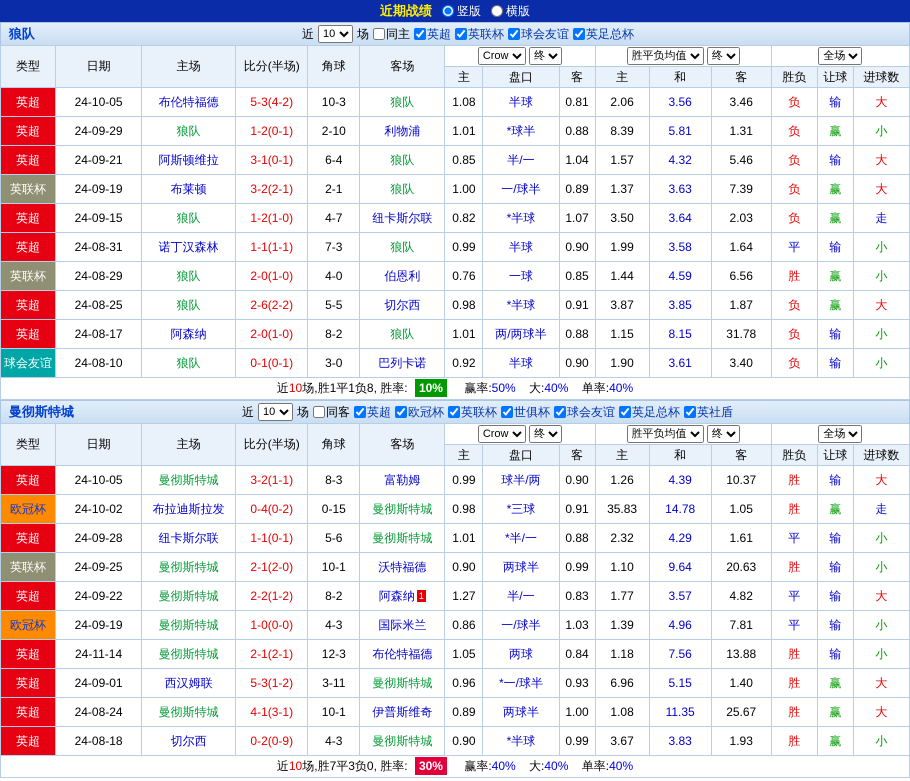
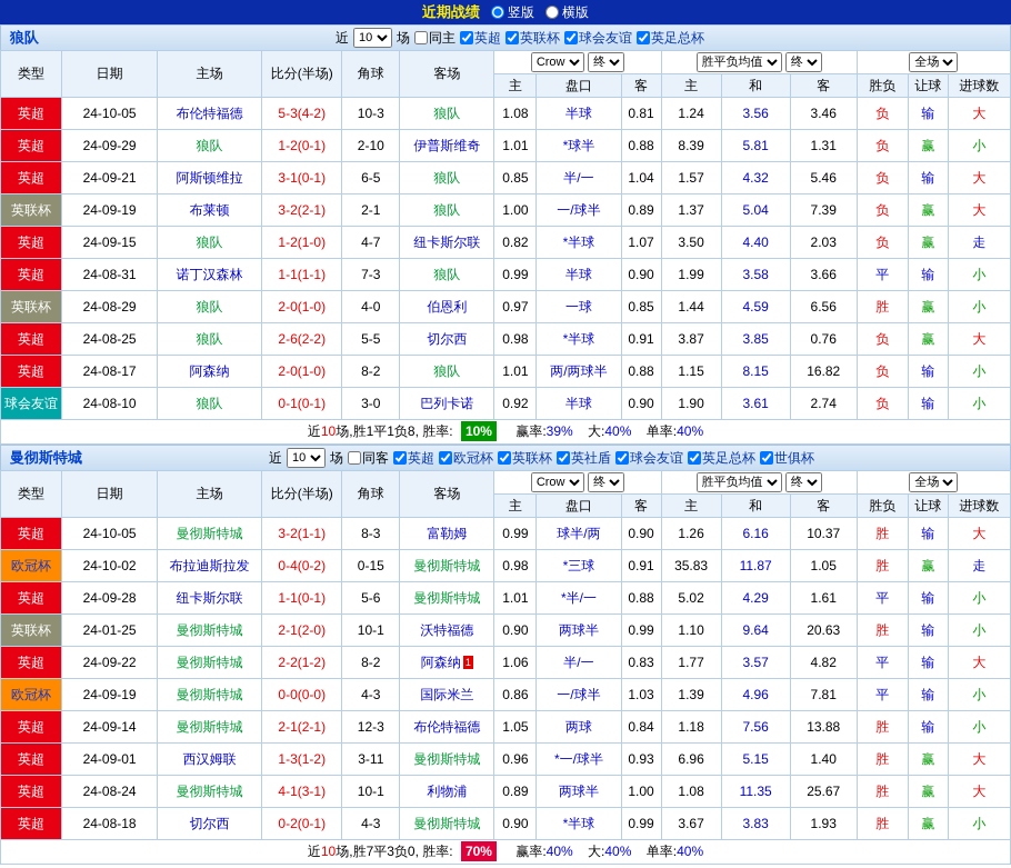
  近期战绩
  竖版
  横版
  狼队
  近
  10
  场
  同主
  英超
  英联杯
  球会友谊
  英足总杯
  类型	日期	主场	比分(半场)	角球	客场	Crow 终	胜平负均值 终	全场
  主	盘口	客	主	和	客	胜负	让球	进球数
- 英超	24-10-05	布伦特福德	5-3(4-2)	10-3	狼队	1.08	半球	0.81	2.06	3.56	3.46	负	输	大
+ 英超	24-10-05	布伦特福德	5-3(4-2)	10-3	狼队	1.08	半球	0.81	1.24	3.56	3.46	负	输	大
- 英超	24-09-29	狼队	1-2(0-1)	2-10	利物浦	1.01	*球半	0.88	8.39	5.81	1.31	负	赢	小
+ 英超	24-09-29	狼队	1-2(0-1)	2-10	伊普斯维奇	1.01	*球半	0.88	8.39	5.81	1.31	负	赢	小
- 英超	24-09-21	阿斯顿维拉	3-1(0-1)	6-4	狼队	0.85	半/一	1.04	1.57	4.32	5.46	负	输	大
+ 英超	24-09-21	阿斯顿维拉	3-1(0-1)	6-5	狼队	0.85	半/一	1.04	1.57	4.32	5.46	负	输	大
- 英联杯	24-09-19	布莱顿	3-2(2-1)	2-1	狼队	1.00	一/球半	0.89	1.37	3.63	7.39	负	赢	大
+ 英联杯	24-09-19	布莱顿	3-2(2-1)	2-1	狼队	1.00	一/球半	0.89	1.37	5.04	7.39	负	赢	大
- 英超	24-09-15	狼队	1-2(1-0)	4-7	纽卡斯尔联	0.82	*半球	1.07	3.50	3.64	2.03	负	赢	走
+ 英超	24-09-15	狼队	1-2(1-0)	4-7	纽卡斯尔联	0.82	*半球	1.07	3.50	4.40	2.03	负	赢	走
- 英超	24-08-31	诺丁汉森林	1-1(1-1)	7-3	狼队	0.99	半球	0.90	1.99	3.58	1.64	平	输	小
+ 英超	24-08-31	诺丁汉森林	1-1(1-1)	7-3	狼队	0.99	半球	0.90	1.99	3.58	3.66	平	输	小
- 英联杯	24-08-29	狼队	2-0(1-0)	4-0	伯恩利	0.76	一球	0.85	1.44	4.59	6.56	胜	赢	小
+ 英联杯	24-08-29	狼队	2-0(1-0)	4-0	伯恩利	0.97	一球	0.85	1.44	4.59	6.56	胜	赢	小
- 英超	24-08-25	狼队	2-6(2-2)	5-5	切尔西	0.98	*半球	0.91	3.87	3.85	1.87	负	赢	大
+ 英超	24-08-25	狼队	2-6(2-2)	5-5	切尔西	0.98	*半球	0.91	3.87	3.85	0.76	负	赢	大
- 英超	24-08-17	阿森纳	2-0(1-0)	8-2	狼队	1.01	两/两球半	0.88	1.15	8.15	31.78	负	输	小
+ 英超	24-08-17	阿森纳	2-0(1-0)	8-2	狼队	1.01	两/两球半	0.88	1.15	8.15	16.82	负	输	小
- 球会友谊	24-08-10	狼队	0-1(0-1)	3-0	巴列卡诺	0.92	半球	0.90	1.90	3.61	3.40	负	输	小
+ 球会友谊	24-08-10	狼队	0-1(0-1)	3-0	巴列卡诺	0.92	半球	0.90	1.90	3.61	2.74	负	输	小
- 近10场,胜1平1负8, 胜率: 10% 赢率:50% 大:40% 单率:40%
+ 近10场,胜1平1负8, 胜率: 10% 赢率:39% 大:40% 单率:40%
  曼彻斯特城
  近
  10
  场
  同客
  英超
  欧冠杯
  英联杯
- 世俱杯
+ 英社盾
  球会友谊
  英足总杯
- 英社盾
+ 世俱杯
  类型	日期	主场	比分(半场)	角球	客场	Crow 终	胜平负均值 终	全场
  主	盘口	客	主	和	客	胜负	让球	进球数
- 英超	24-10-05	曼彻斯特城	3-2(1-1)	8-3	富勒姆	0.99	球半/两	0.90	1.26	4.39	10.37	胜	输	大
+ 英超	24-10-05	曼彻斯特城	3-2(1-1)	8-3	富勒姆	0.99	球半/两	0.90	1.26	6.16	10.37	胜	输	大
- 欧冠杯	24-10-02	布拉迪斯拉发	0-4(0-2)	0-15	曼彻斯特城	0.98	*三球	0.91	35.83	14.78	1.05	胜	赢	走
+ 欧冠杯	24-10-02	布拉迪斯拉发	0-4(0-2)	0-15	曼彻斯特城	0.98	*三球	0.91	35.83	11.87	1.05	胜	赢	走
- 英超	24-09-28	纽卡斯尔联	1-1(0-1)	5-6	曼彻斯特城	1.01	*半/一	0.88	2.32	4.29	1.61	平	输	小
+ 英超	24-09-28	纽卡斯尔联	1-1(0-1)	5-6	曼彻斯特城	1.01	*半/一	0.88	5.02	4.29	1.61	平	输	小
- 英联杯	24-09-25	曼彻斯特城	2-1(2-0)	10-1	沃特福德	0.90	两球半	0.99	1.10	9.64	20.63	胜	输	小
+ 英联杯	24-01-25	曼彻斯特城	2-1(2-0)	10-1	沃特福德	0.90	两球半	0.99	1.10	9.64	20.63	胜	输	小
- 英超	24-09-22	曼彻斯特城	2-2(1-2)	8-2	阿森纳 1	1.27	半/一	0.83	1.77	3.57	4.82	平	输	大
+ 英超	24-09-22	曼彻斯特城	2-2(1-2)	8-2	阿森纳 1	1.06	半/一	0.83	1.77	3.57	4.82	平	输	大
- 欧冠杯	24-09-19	曼彻斯特城	1-0(0-0)	4-3	国际米兰	0.86	一/球半	1.03	1.39	4.96	7.81	平	输	小
+ 欧冠杯	24-09-19	曼彻斯特城	0-0(0-0)	4-3	国际米兰	0.86	一/球半	1.03	1.39	4.96	7.81	平	输	小
- 英超	24-11-14	曼彻斯特城	2-1(2-1)	12-3	布伦特福德	1.05	两球	0.84	1.18	7.56	13.88	胜	输	小
+ 英超	24-09-14	曼彻斯特城	2-1(2-1)	12-3	布伦特福德	1.05	两球	0.84	1.18	7.56	13.88	胜	输	小
- 英超	24-09-01	西汉姆联	5-3(1-2)	3-11	曼彻斯特城	0.96	*一/球半	0.93	6.96	5.15	1.40	胜	赢	大
+ 英超	24-09-01	西汉姆联	1-3(1-2)	3-11	曼彻斯特城	0.96	*一/球半	0.93	6.96	5.15	1.40	胜	赢	大
- 英超	24-08-24	曼彻斯特城	4-1(3-1)	10-1	伊普斯维奇	0.89	两球半	1.00	1.08	11.35	25.67	胜	赢	大
+ 英超	24-08-24	曼彻斯特城	4-1(3-1)	10-1	利物浦	0.89	两球半	1.00	1.08	11.35	25.67	胜	赢	大
- 英超	24-08-18	切尔西	0-2(0-9)	4-3	曼彻斯特城	0.90	*半球	0.99	3.67	3.83	1.93	胜	赢	小
+ 英超	24-08-18	切尔西	0-2(0-1)	4-3	曼彻斯特城	0.90	*半球	0.99	3.67	3.83	1.93	胜	赢	小
- 近10场,胜7平3负0, 胜率: 30% 赢率:40% 大:40% 单率:40%
+ 近10场,胜7平3负0, 胜率: 70% 赢率:40% 大:40% 单率:40%
